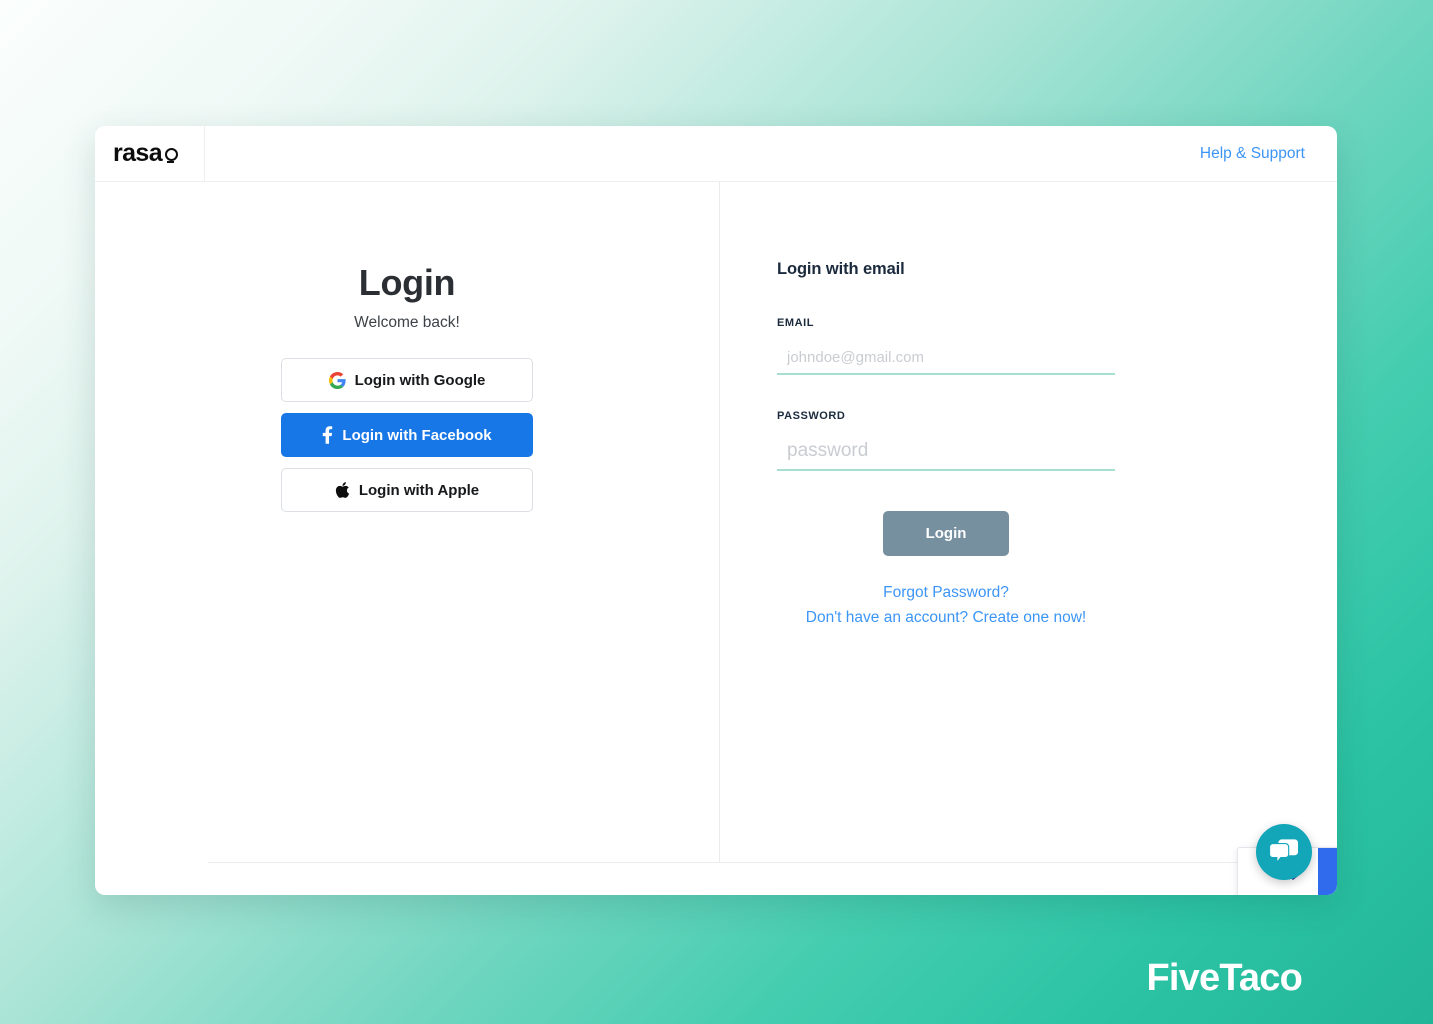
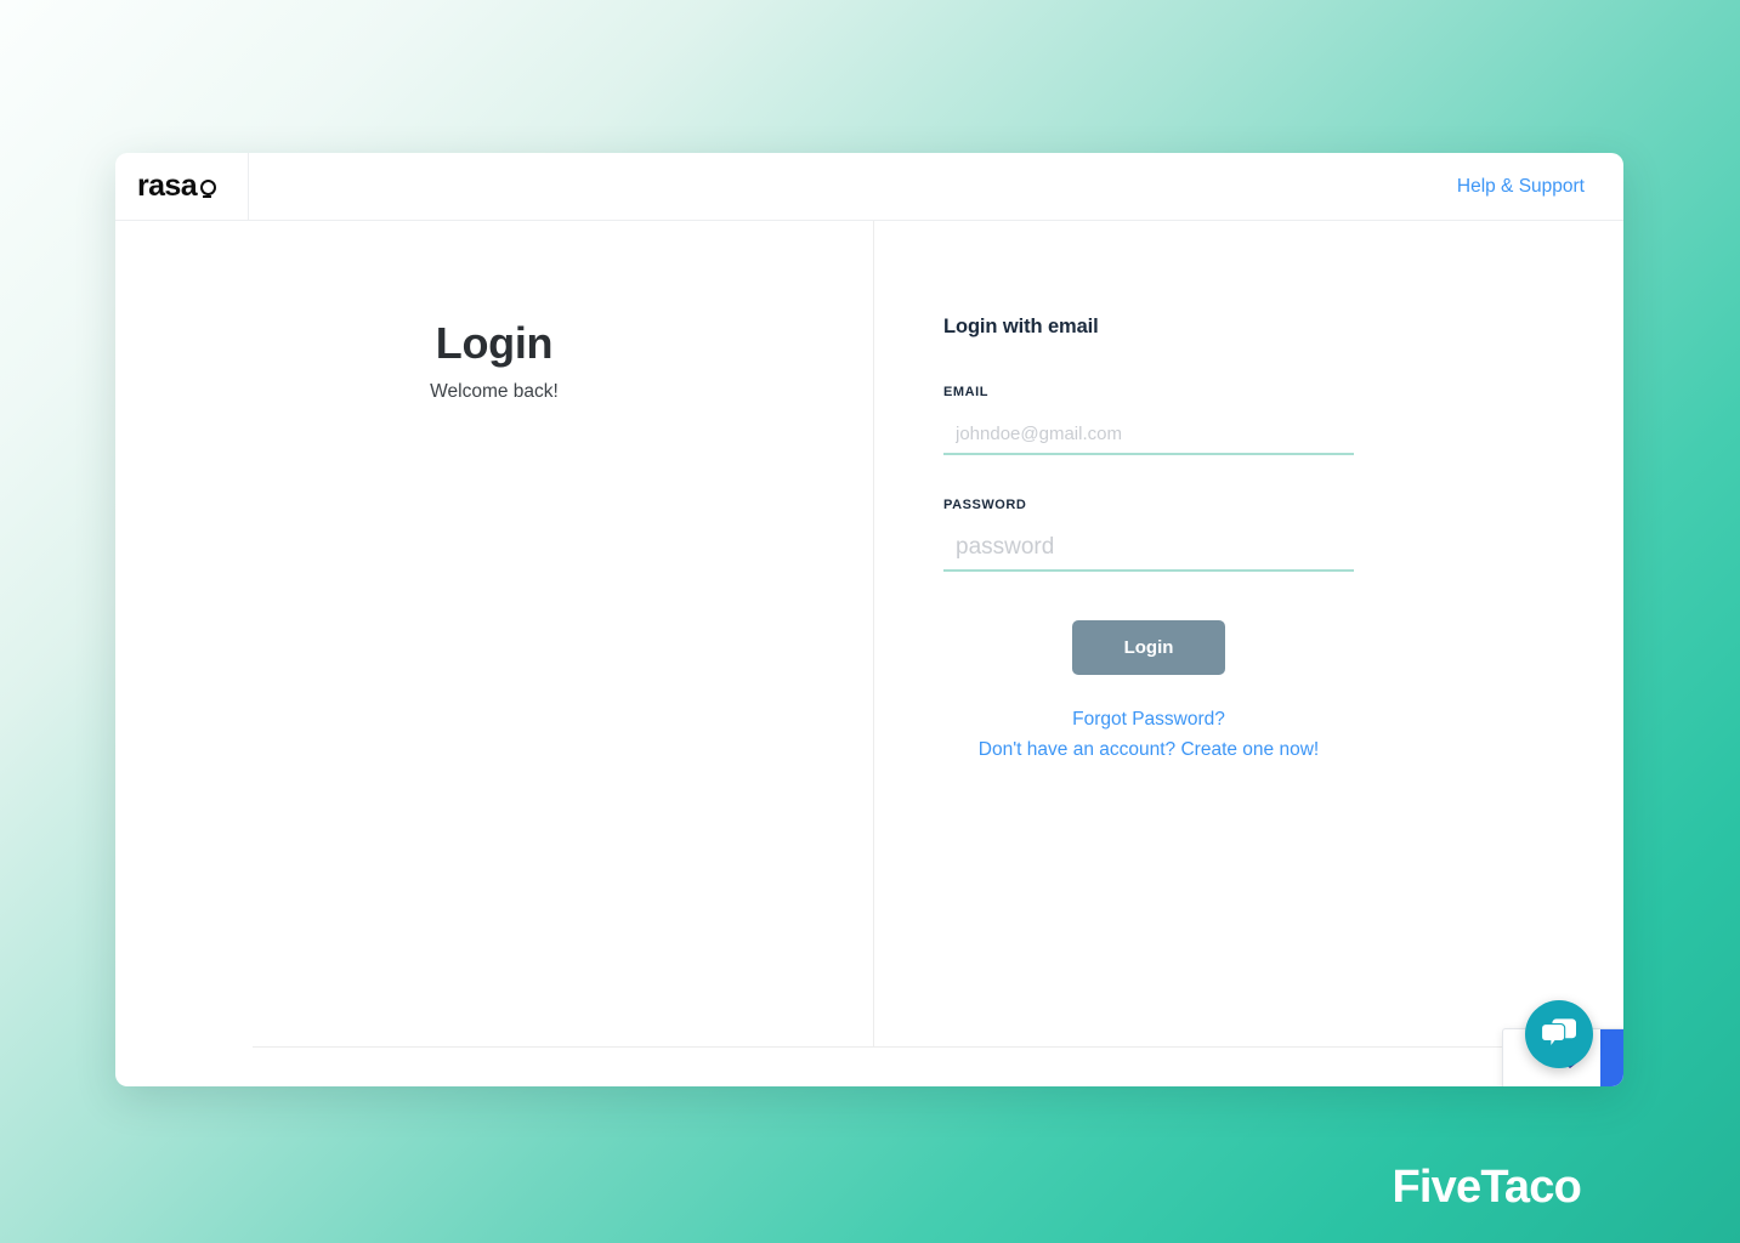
  rasa
  Help & Support
  Login
  Welcome back!
- Login with Google
- Login with Facebook
- Login with Apple
  Login with email
  EMAIL
  johndoe@gmail.com
  PASSWORD
  password
  Login
  Forgot Password?
  Don't have an account? Create one now!
  FiveTaco
